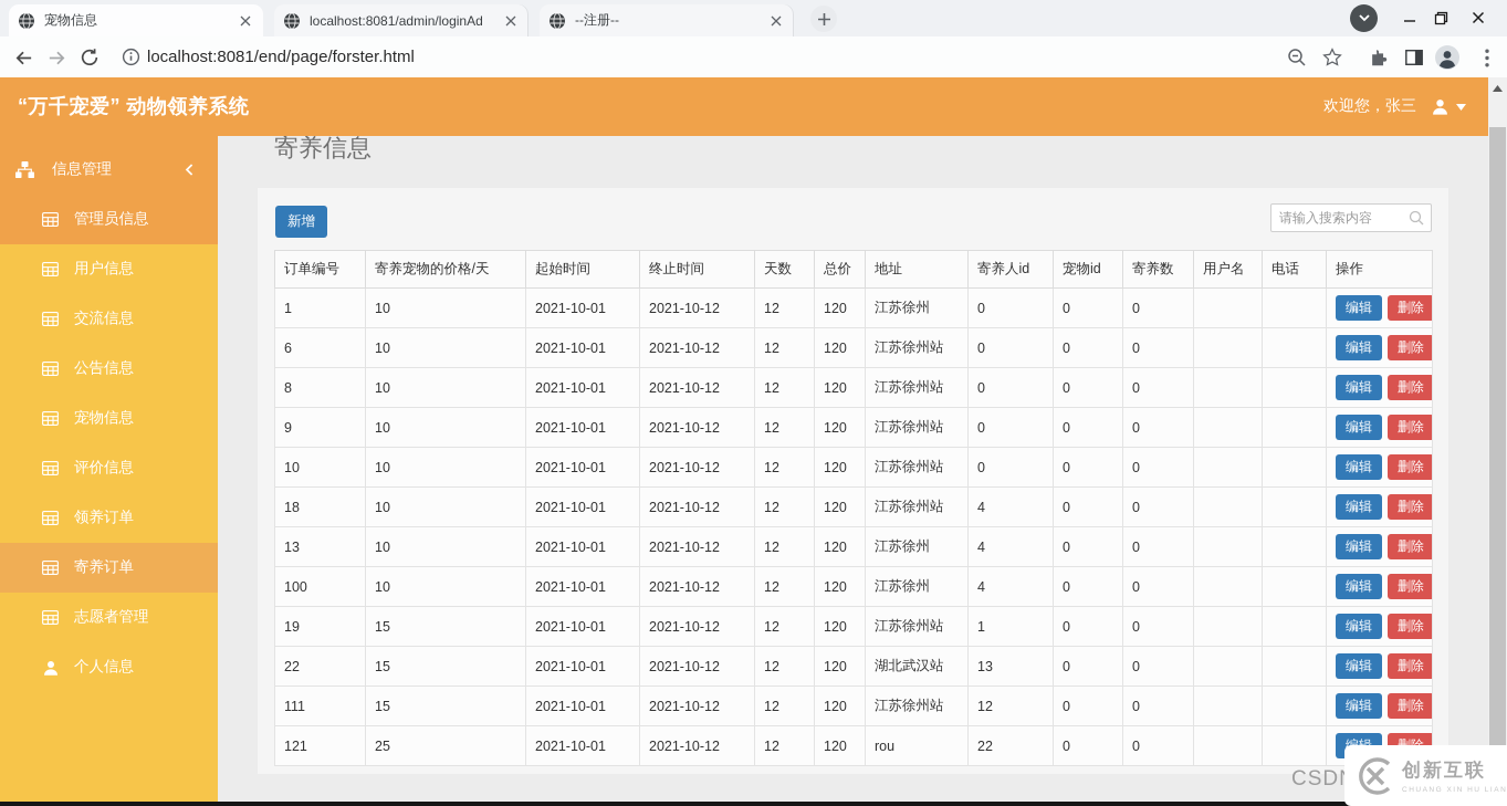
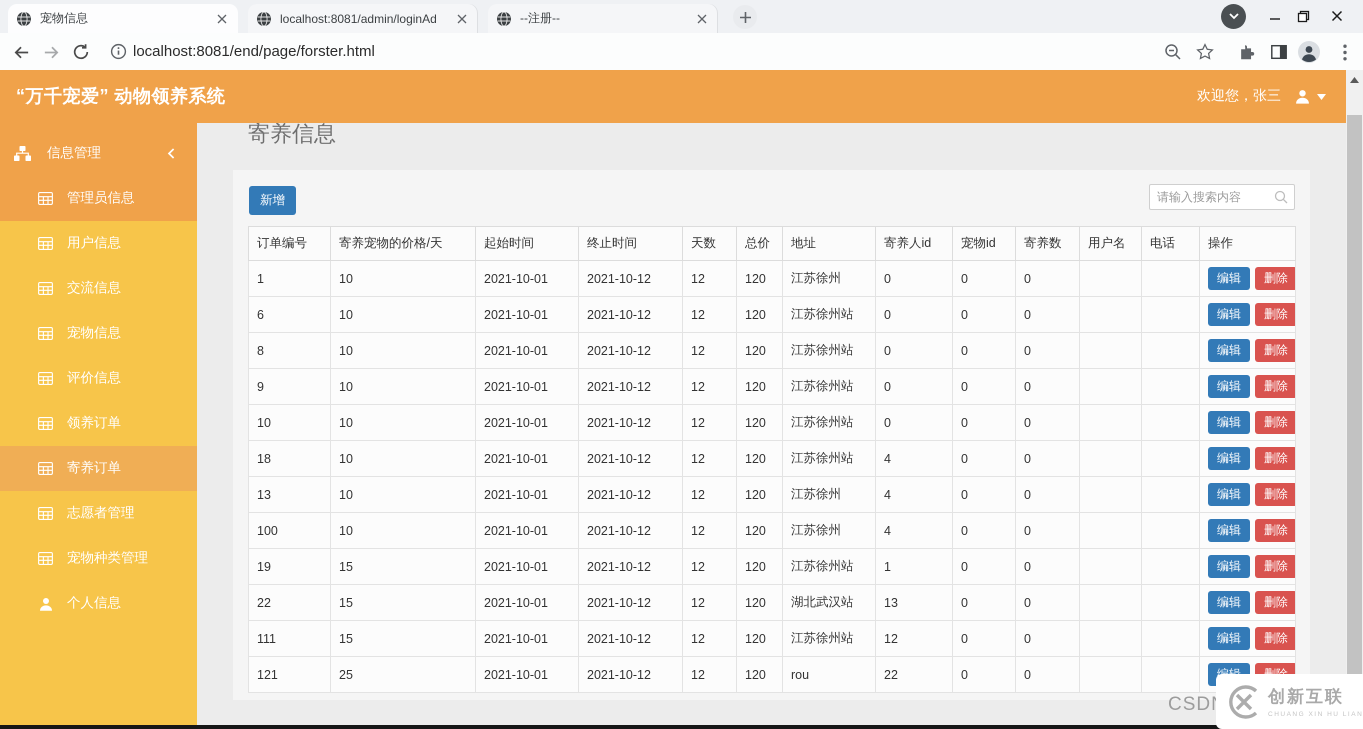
  宠物信息
  localhost:8081/admin/loginAd
  --注册--
  localhost:8081/end/page/forster.html
  “万千宠爱” 动物领养系统
  欢迎您，张三
  信息管理
  管理员信息
  用户信息
  交流信息
- 公告信息
  宠物信息
  评价信息
  领养订单
  寄养订单
  志愿者管理
+ 宠物种类管理
  个人信息
  寄养信息
  新增
  请输入搜索内容
  订单编号	寄养宠物的价格/天	起始时间	终止时间	天数	总价	地址	寄养人id	宠物id	寄养数	用户名	电话	操作
  1	10	2021-10-01	2021-10-12	12	120	江苏徐州	0	0	0			编辑 删除
  6	10	2021-10-01	2021-10-12	12	120	江苏徐州站	0	0	0			编辑 删除
  8	10	2021-10-01	2021-10-12	12	120	江苏徐州站	0	0	0			编辑 删除
  9	10	2021-10-01	2021-10-12	12	120	江苏徐州站	0	0	0			编辑 删除
  10	10	2021-10-01	2021-10-12	12	120	江苏徐州站	0	0	0			编辑 删除
  18	10	2021-10-01	2021-10-12	12	120	江苏徐州站	4	0	0			编辑 删除
  13	10	2021-10-01	2021-10-12	12	120	江苏徐州	4	0	0			编辑 删除
  100	10	2021-10-01	2021-10-12	12	120	江苏徐州	4	0	0			编辑 删除
  19	15	2021-10-01	2021-10-12	12	120	江苏徐州站	1	0	0			编辑 删除
  22	15	2021-10-01	2021-10-12	12	120	湖北武汉站	13	0	0			编辑 删除
  111	15	2021-10-01	2021-10-12	12	120	江苏徐州站	12	0	0			编辑 删除
  121	25	2021-10-01	2021-10-12	12	120	rou	22	0	0
  CSD
  创新互联
